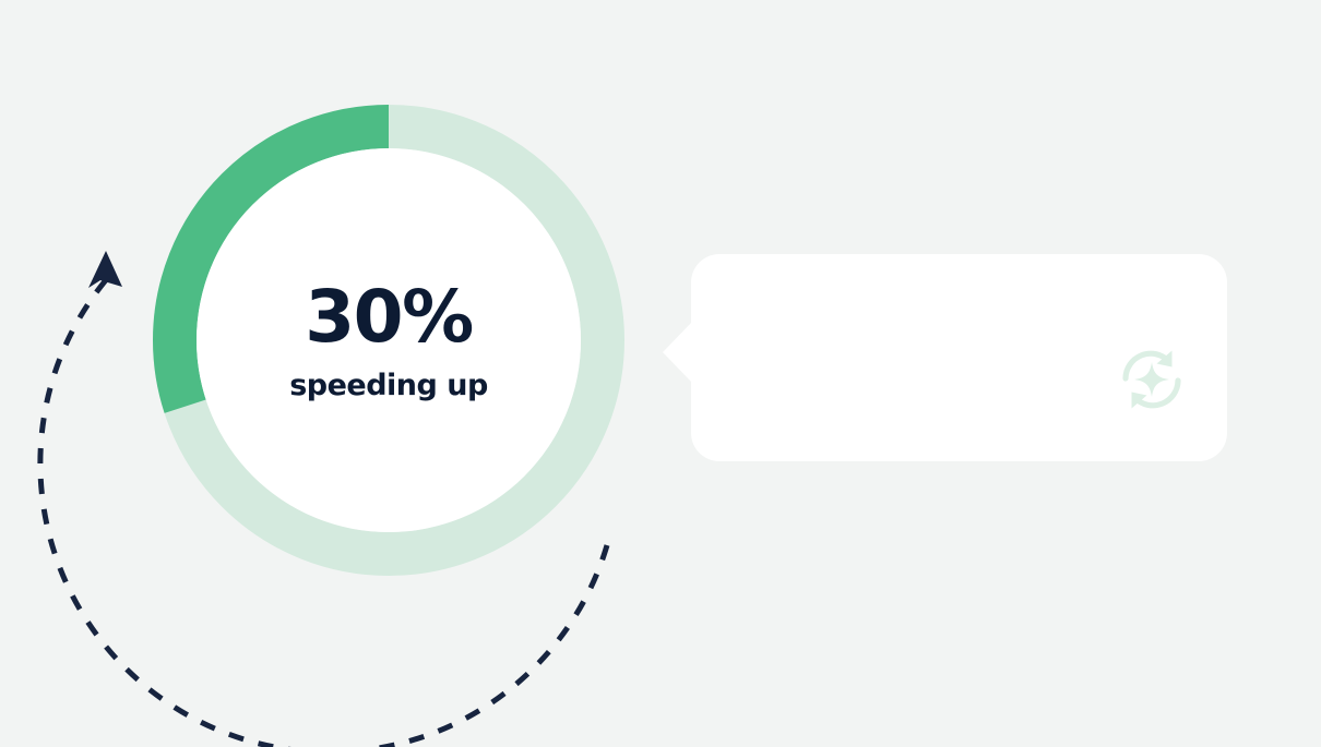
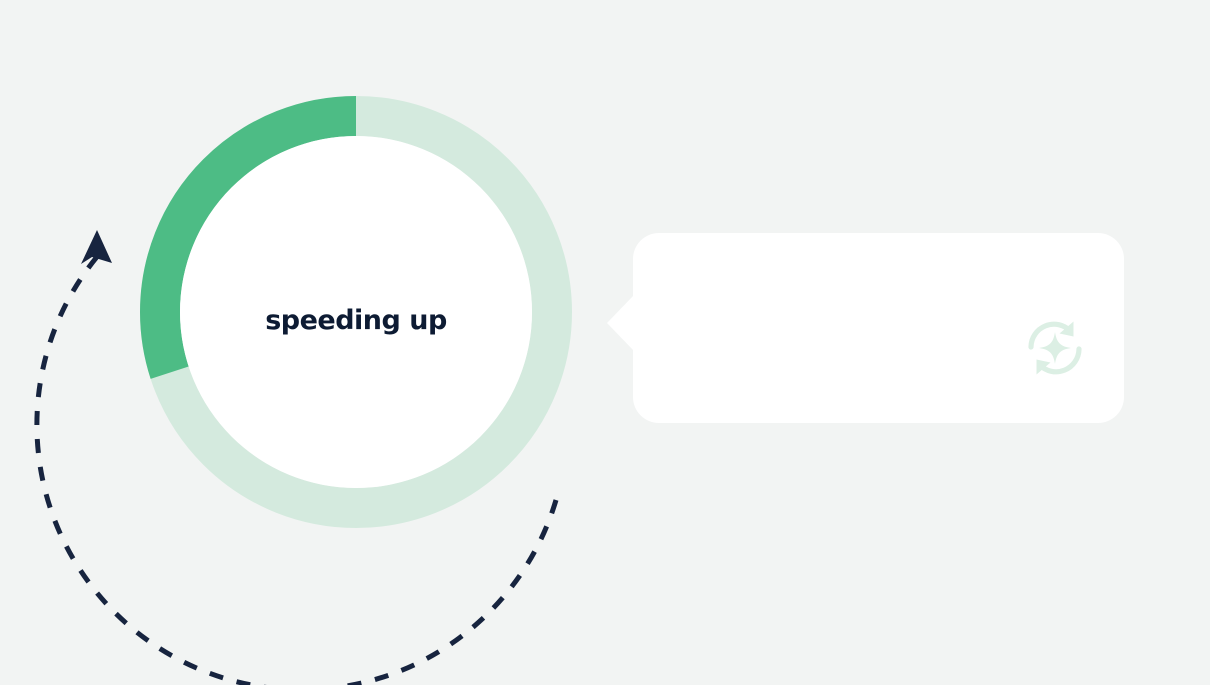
- 30%
  speeding up
